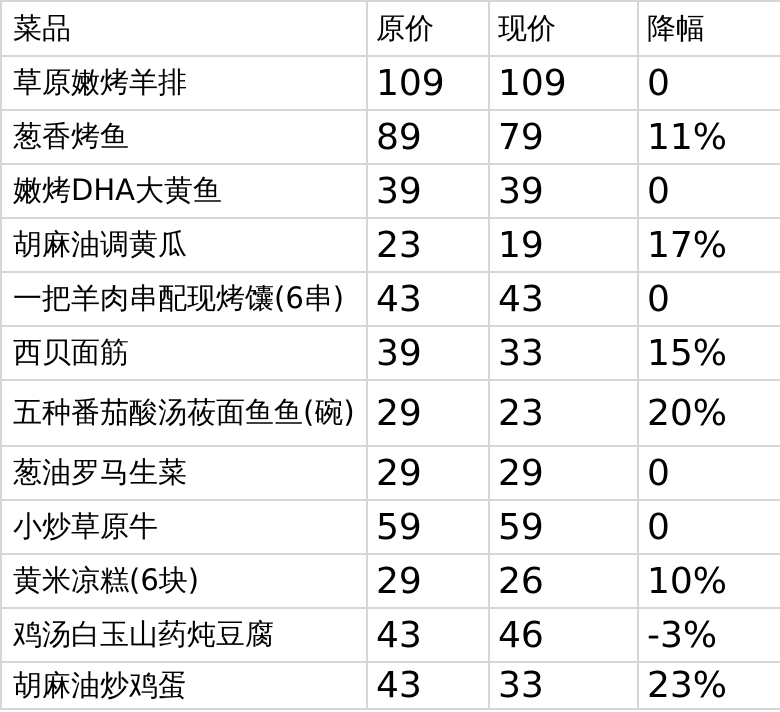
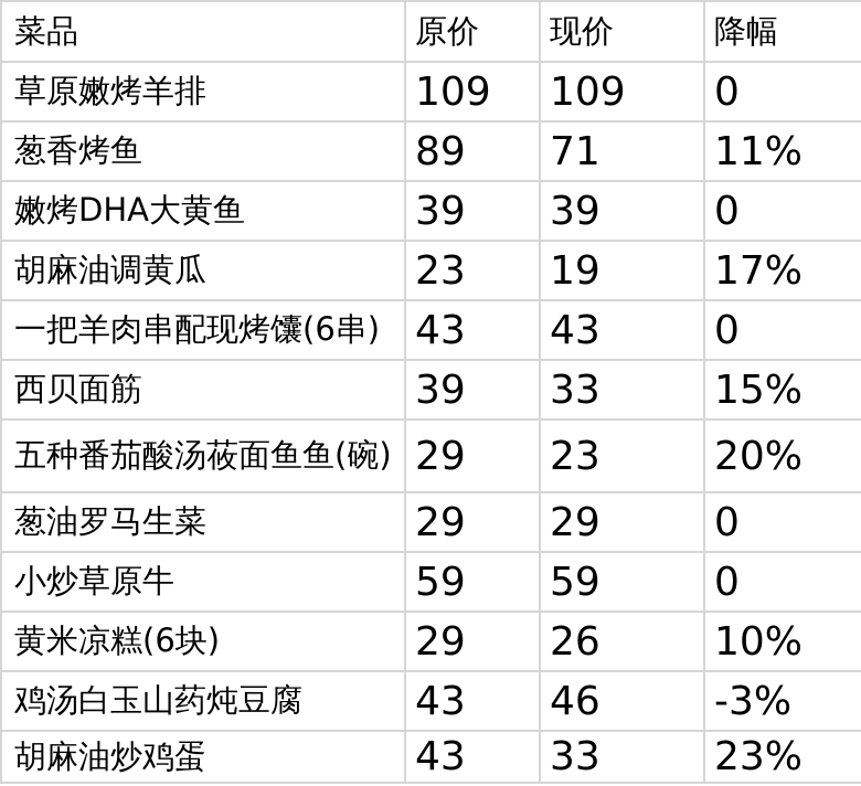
  菜品	原价	现价	降幅
  草原嫩烤羊排	109	109	0
- 葱香烤鱼	89	79	11%
+ 葱香烤鱼	89	71	11%
  嫩烤DHA大黄鱼	39	39	0
  胡麻油调黄瓜	23	19	17%
  一把羊肉串配现烤馕(6串)	43	43	0
  西贝面筋	39	33	15%
  五种番茄酸汤莜面鱼鱼(碗)	29	23	20%
  葱油罗马生菜	29	29	0
  小炒草原牛	59	59	0
  黄米凉糕(6块)	29	26	10%
  鸡汤白玉山药炖豆腐	43	46	-3%
  胡麻油炒鸡蛋	43	33	23%
